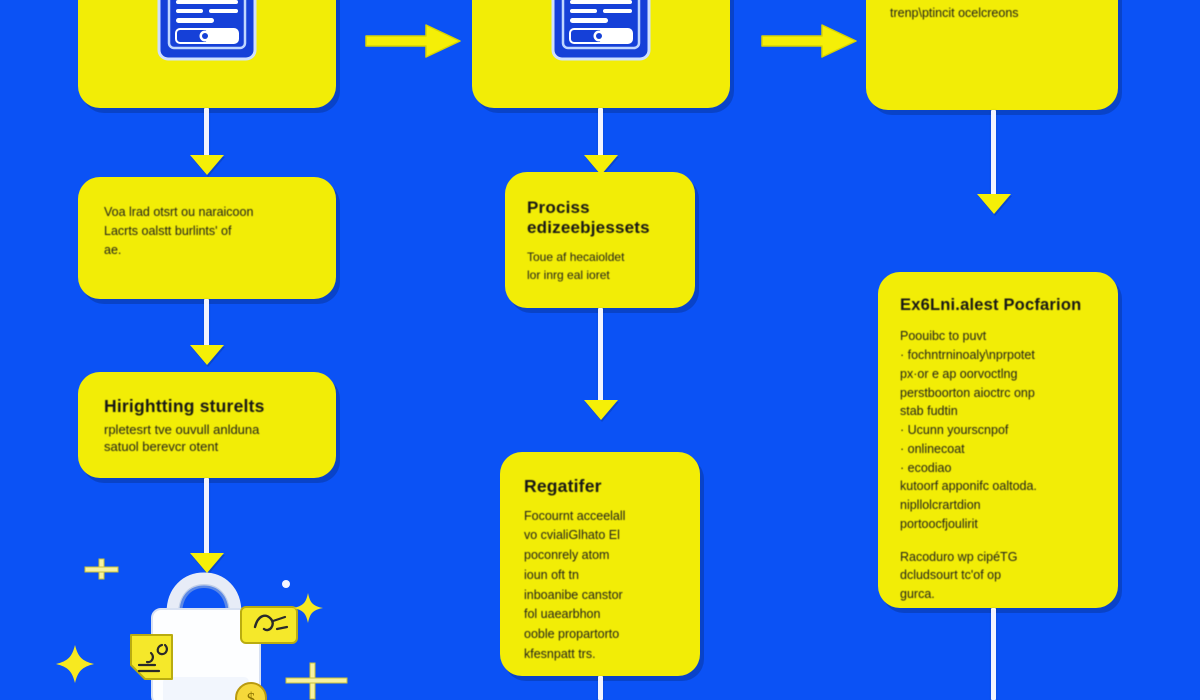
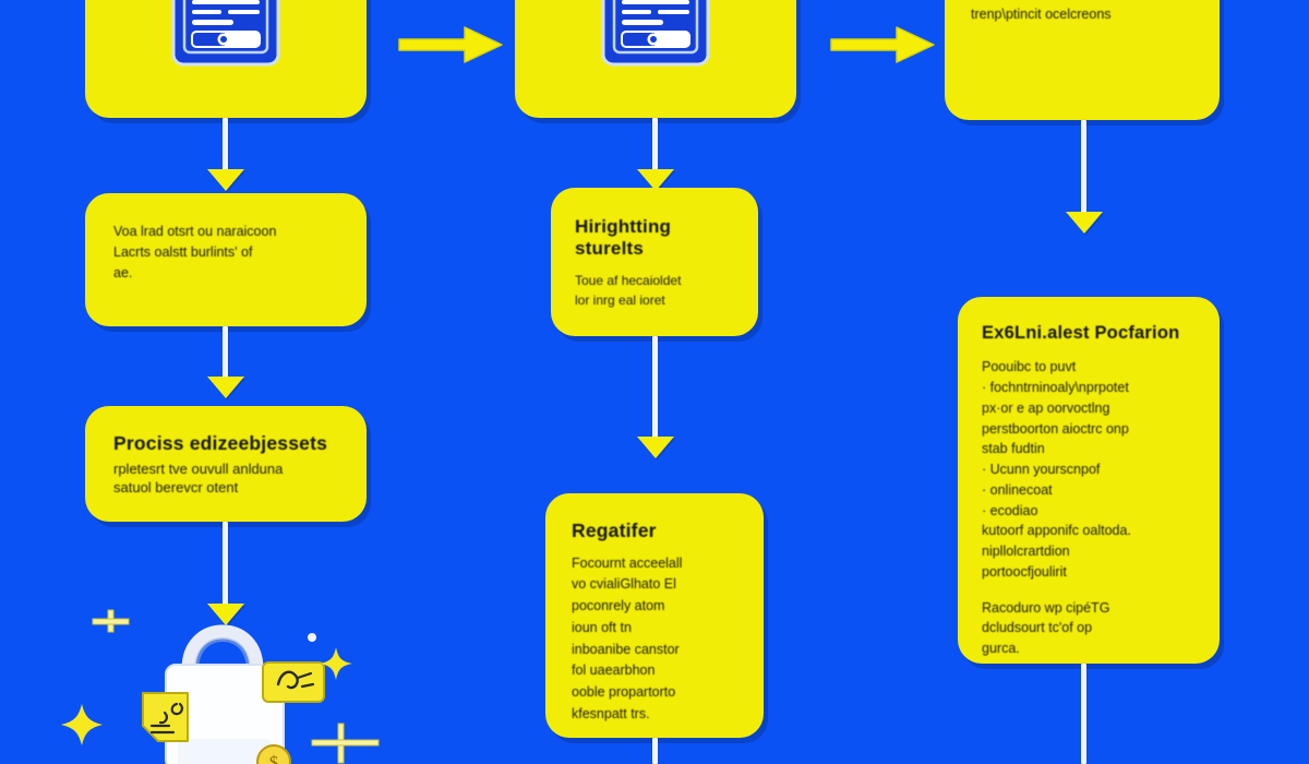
  trenp\ptincit ocelcreons
  Voa lrad otsrt ou naraicoon
  Lacrts oalstt burlints' of
  ae.
- Hirightting sturelts
+ Prociss edizeebjessets
  rpletesrt tve ouvull anlduna
  satuol berevcr otent
- Prociss edizeebjessets
+ Hirightting sturelts
  Toue af hecaioldet
  lor inrg eal ioret
  Regatifer
  Focournt acceelall
  vo cvialiGlhato El
  poconrely atom
  ioun oft tn
  inboanibe canstor
  fol uaearbhon
  ooble propartorto
  kfesnpatt trs.
  Ex6Lni.alest Pocfarion
  Poouibc to puvt
  · fochntrninoaly\nprpotet
  px·or e ap oorvoctlng
  perstboorton aioctrc onp
  stab fudtin
  · Ucunn yourscnpof
  · onlinecoat
  · ecodiao
  kutoorf apponifc oaltoda.
  nipllolcrartdion
  portoocfjoulirit
  Racoduro wp cipéTG
  dcludsourt tc'of op
  gurca.
  $
